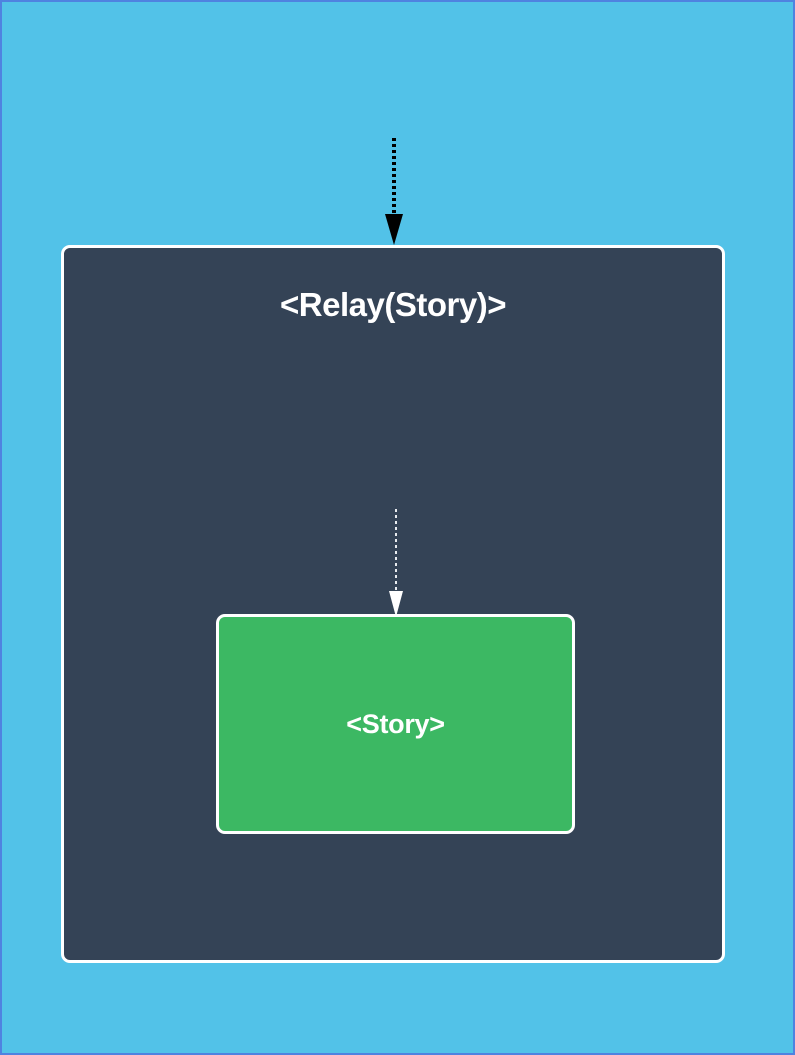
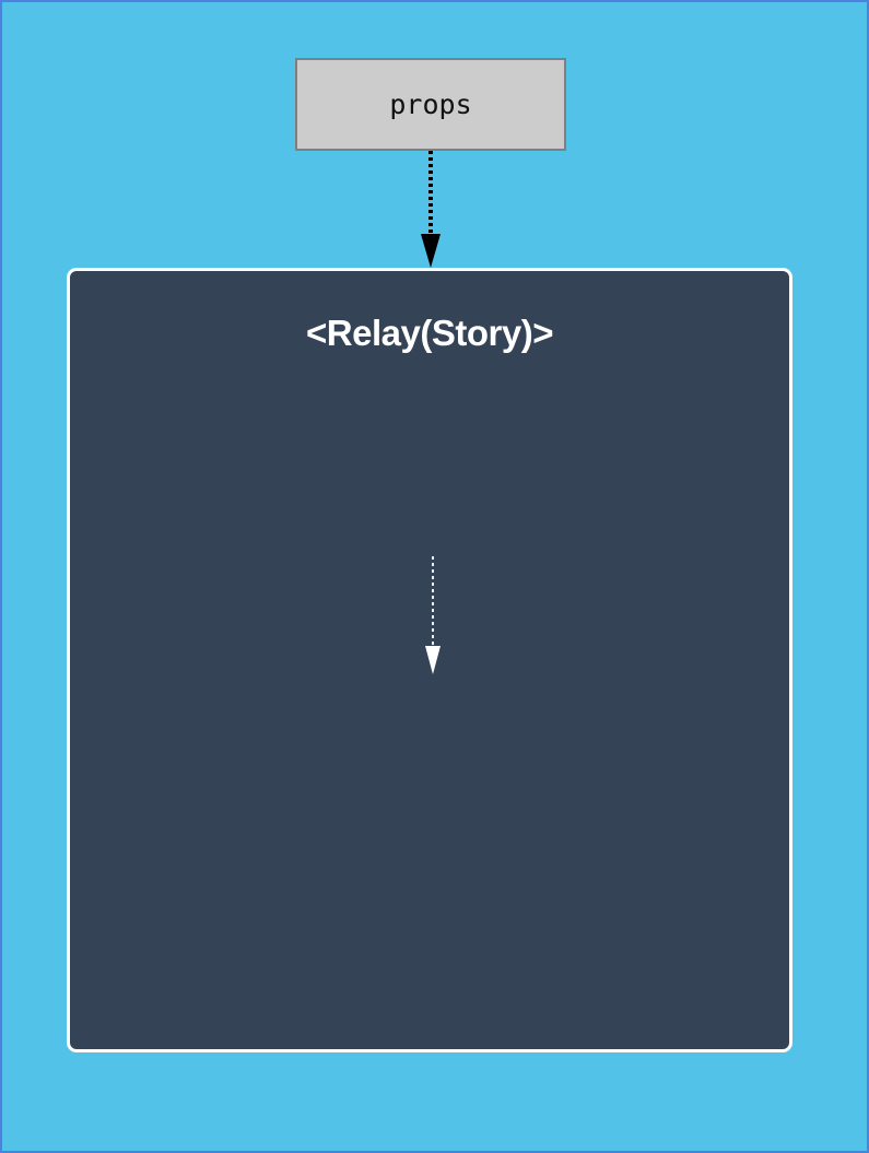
+ props
  <Relay(Story)>
- <Story>
